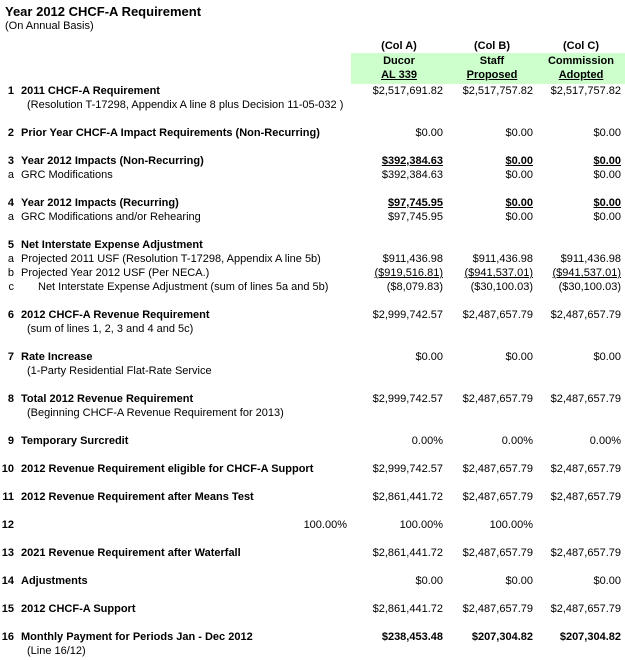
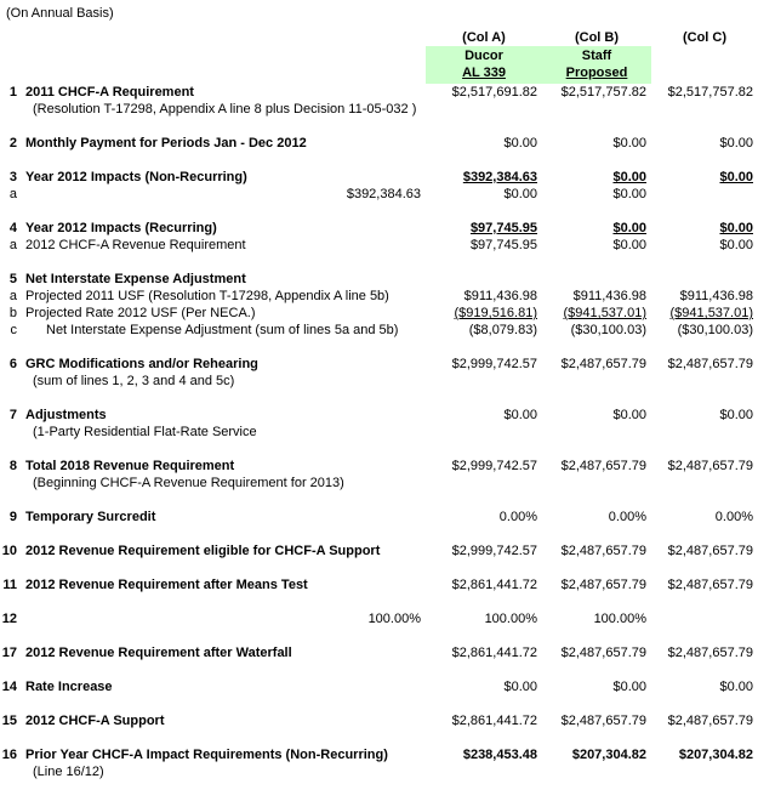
- Year 2012 CHCF-A Requirement
  (On Annual Basis)
  (Col A)
  (Col B)
  (Col C)
  Ducor
  AL 339
  Staff
  Proposed
- Commission
- Adopted
  1
  2011 CHCF-A Requirement
  $2,517,691.82
  $2,517,757.82
  $2,517,757.82
  (Resolution T-17298, Appendix A line 8 plus Decision 11-05-032 )
  2
- Prior Year CHCF-A Impact Requirements (Non-Recurring)
+ Monthly Payment for Periods Jan - Dec 2012
  $0.00
  $0.00
  $0.00
  3
  Year 2012 Impacts (Non-Recurring)
  $392,384.63
  $0.00
  $0.00
  a
- GRC Modifications
  $392,384.63
  $0.00
  $0.00
  4
  Year 2012 Impacts (Recurring)
  $97,745.95
  $0.00
  $0.00
  a
- GRC Modifications and/or Rehearing
+ 2012 CHCF-A Revenue Requirement
  $97,745.95
  $0.00
  $0.00
  5
  Net Interstate Expense Adjustment
  a
  Projected 2011 USF (Resolution T-17298, Appendix A line 5b)
  $911,436.98
  $911,436.98
  $911,436.98
  b
- Projected Year 2012 USF (Per NECA.)
+ Projected Rate 2012 USF (Per NECA.)
  ($919,516.81)
  ($941,537.01)
  ($941,537.01)
  c
  Net Interstate Expense Adjustment (sum of lines 5a and 5b)
  ($8,079.83)
  ($30,100.03)
  ($30,100.03)
  6
- 2012 CHCF-A Revenue Requirement
+ GRC Modifications and/or Rehearing
  $2,999,742.57
  $2,487,657.79
  $2,487,657.79
  (sum of lines 1, 2, 3 and 4 and 5c)
  7
- Rate Increase
+ Adjustments
  $0.00
  $0.00
  $0.00
  (1-Party Residential Flat-Rate Service
  8
- Total 2012 Revenue Requirement
+ Total 2018 Revenue Requirement
  $2,999,742.57
  $2,487,657.79
  $2,487,657.79
  (Beginning CHCF-A Revenue Requirement for 2013)
  9
  Temporary Surcredit
  0.00%
  0.00%
  0.00%
  10
  2012 Revenue Requirement eligible for CHCF-A Support
  $2,999,742.57
  $2,487,657.79
  $2,487,657.79
  11
  2012 Revenue Requirement after Means Test
  $2,861,441.72
  $2,487,657.79
  $2,487,657.79
  12
  100.00%
  100.00%
  100.00%
- 13
+ 17
- 2021 Revenue Requirement after Waterfall
+ 2012 Revenue Requirement after Waterfall
  $2,861,441.72
  $2,487,657.79
  $2,487,657.79
  14
- Adjustments
+ Rate Increase
  $0.00
  $0.00
  $0.00
  15
  2012 CHCF-A Support
  $2,861,441.72
  $2,487,657.79
  $2,487,657.79
  16
- Monthly Payment for Periods Jan - Dec 2012
+ Prior Year CHCF-A Impact Requirements (Non-Recurring)
  $238,453.48
  $207,304.82
  $207,304.82
  (Line 16/12)
